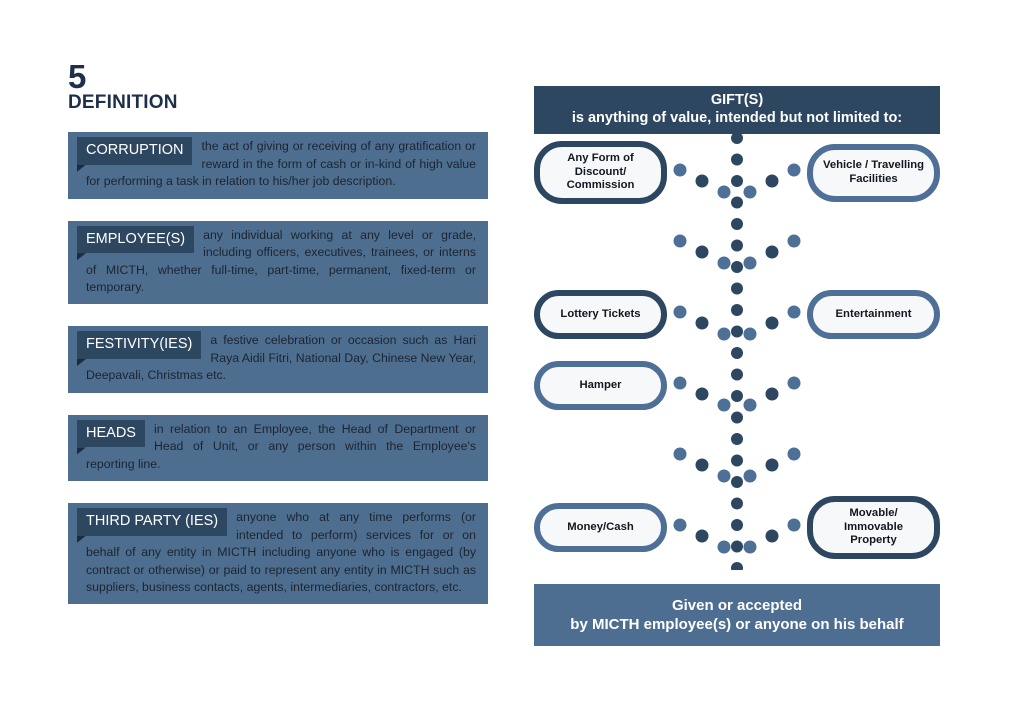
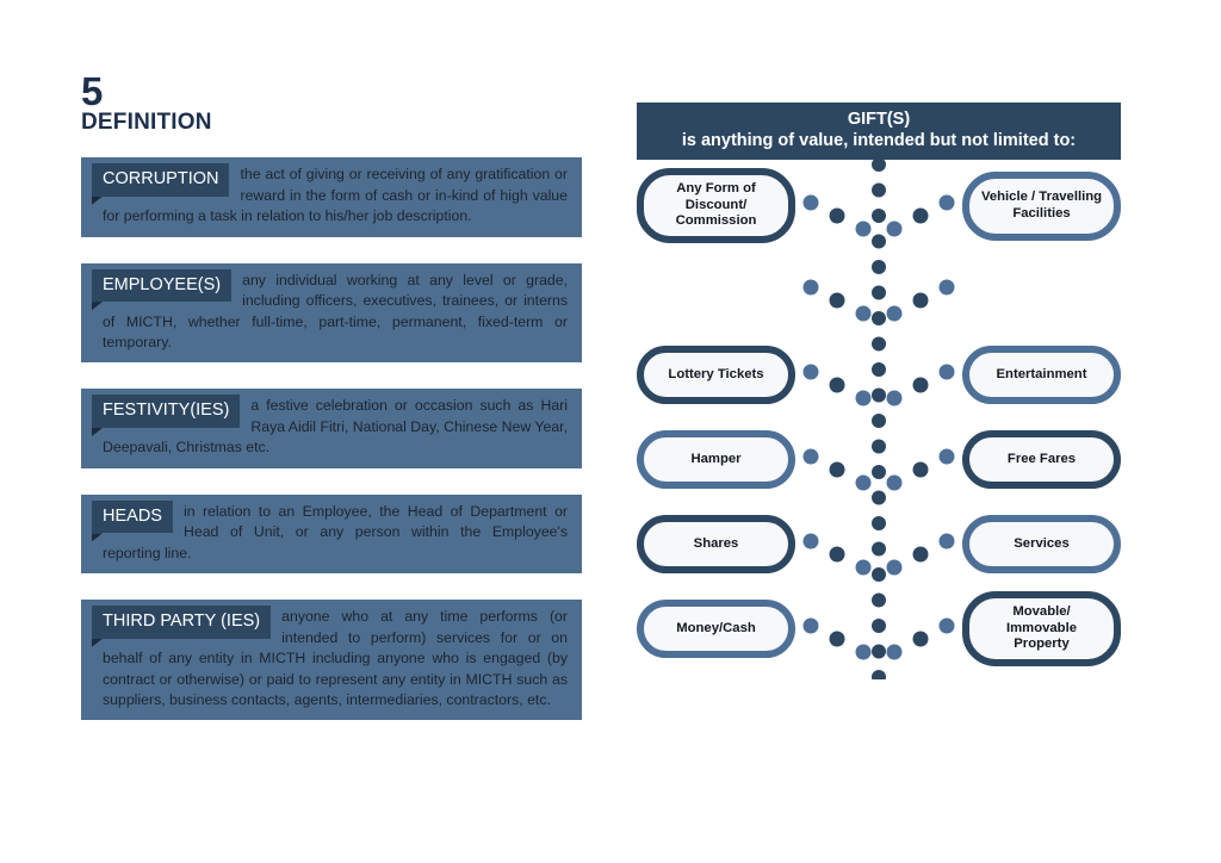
  5
  DEFINITION
  CORRUPTION
  the act of giving or receiving of any gratification or reward in the form of cash or in-kind of high value for performing a task in relation to his/her job description.
  EMPLOYEE(S)
  any individual working at any level or grade, including officers, executives, trainees, or interns of MICTH, whether full-time, part-time, permanent, fixed-term or temporary.
  FESTIVITY(IES)
  a festive celebration or occasion such as Hari Raya Aidil Fitri, National Day, Chinese New Year, Deepavali, Christmas etc.
  HEADS
  in relation to an Employee, the Head of Department or Head of Unit, or any person within the Employee's reporting line.
  THIRD PARTY (IES)
  anyone who at any time performs (or intended to perform) services for or on behalf of any entity in MICTH including anyone who is engaged (by contract or otherwise) or paid to represent any entity in MICTH such as suppliers, business contacts, agents, intermediaries, contractors, etc.
  GIFT(S)
  is anything of value, intended but not limited to:
  Any Form of Discount/ Commission
  Vehicle / Travelling Facilities
  Lottery Tickets
  Entertainment
  Hamper
+ Free Fares
+ Shares
+ Services
  Money/Cash
  Movable/ Immovable Property
- Given or accepted
- by MICTH employee(s) or anyone on his behalf
